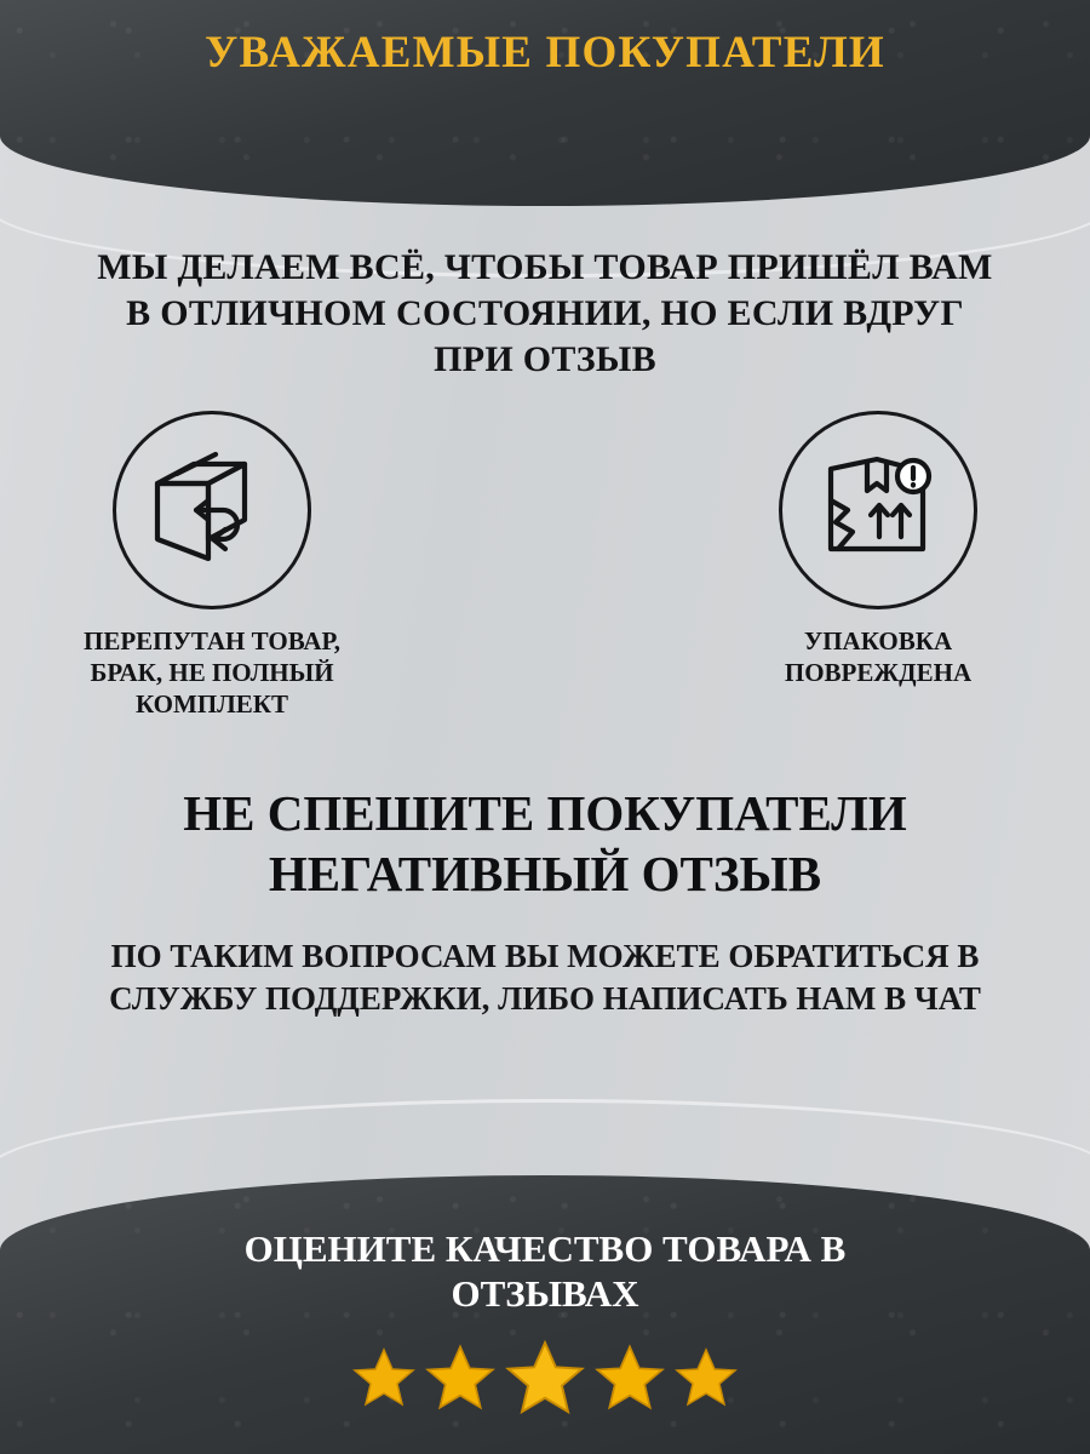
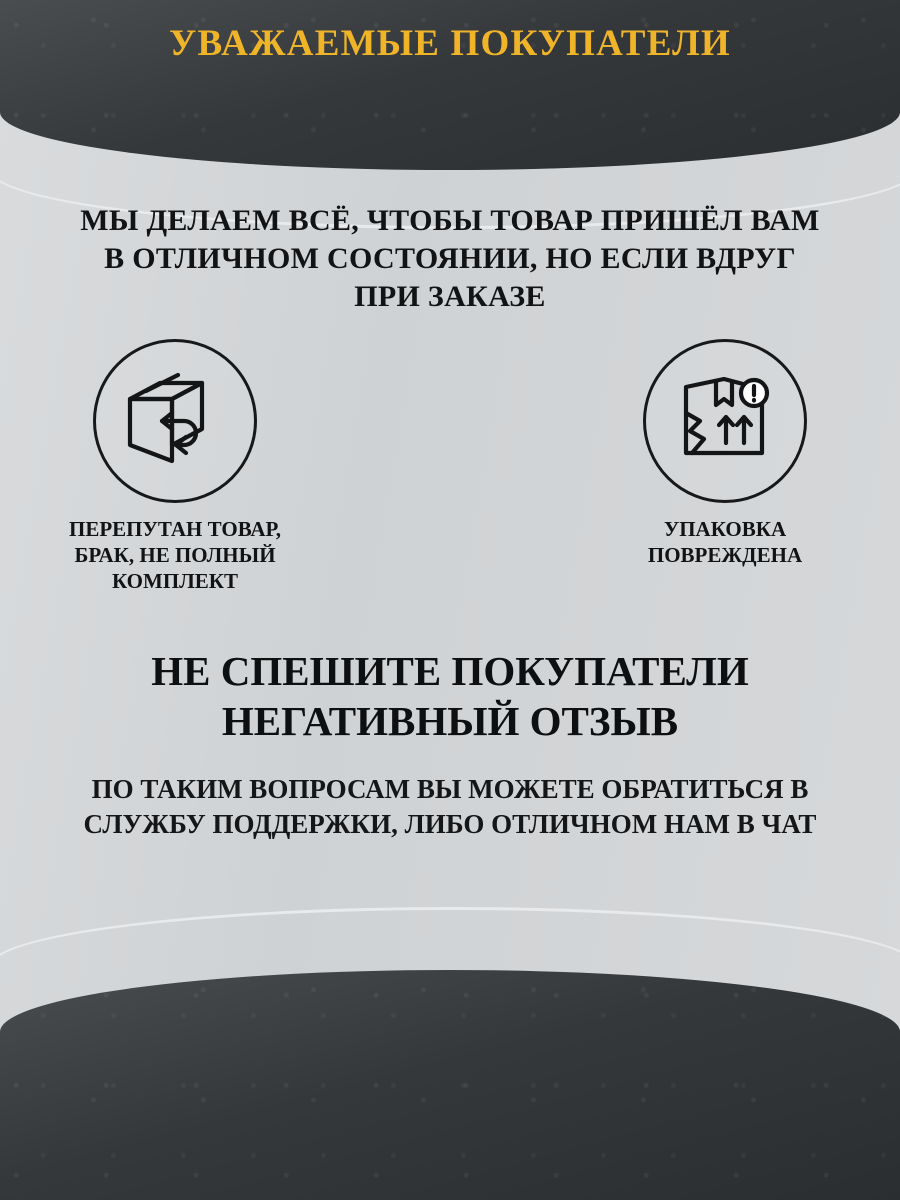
  УВАЖАЕМЫЕ ПОКУПАТЕЛИ
- МЫ ДЕЛАЕМ ВСЁ, ЧТОБЫ ТОВАР ПРИШЁЛ ВАМ В ОТЛИЧНОМ СОСТОЯНИИ, НО ЕСЛИ ВДРУГ ПРИ ОТЗЫВ
+ МЫ ДЕЛАЕМ ВСЁ, ЧТОБЫ ТОВАР ПРИШЁЛ ВАМ В ОТЛИЧНОМ СОСТОЯНИИ, НО ЕСЛИ ВДРУГ ПРИ ЗАКАЗЕ
  ПЕРЕПУТАН ТОВАР, БРАК, НЕ ПОЛНЫЙ КОМПЛЕКТ
  УПАКОВКА ПОВРЕЖДЕНА
  НЕ СПЕШИТЕ ПОКУПАТЕЛИ НЕГАТИВНЫЙ ОТЗЫВ
- ПО ТАКИМ ВОПРОСАМ ВЫ МОЖЕТЕ ОБРАТИТЬСЯ В СЛУЖБУ ПОДДЕРЖКИ, ЛИБО НАПИСАТЬ НАМ В ЧАТ
+ ПО ТАКИМ ВОПРОСАМ ВЫ МОЖЕТЕ ОБРАТИТЬСЯ В СЛУЖБУ ПОДДЕРЖКИ, ЛИБО ОТЛИЧНОМ НАМ В ЧАТ
- ОЦЕНИТЕ КАЧЕСТВО ТОВАРА В ОТЗЫВАХ
